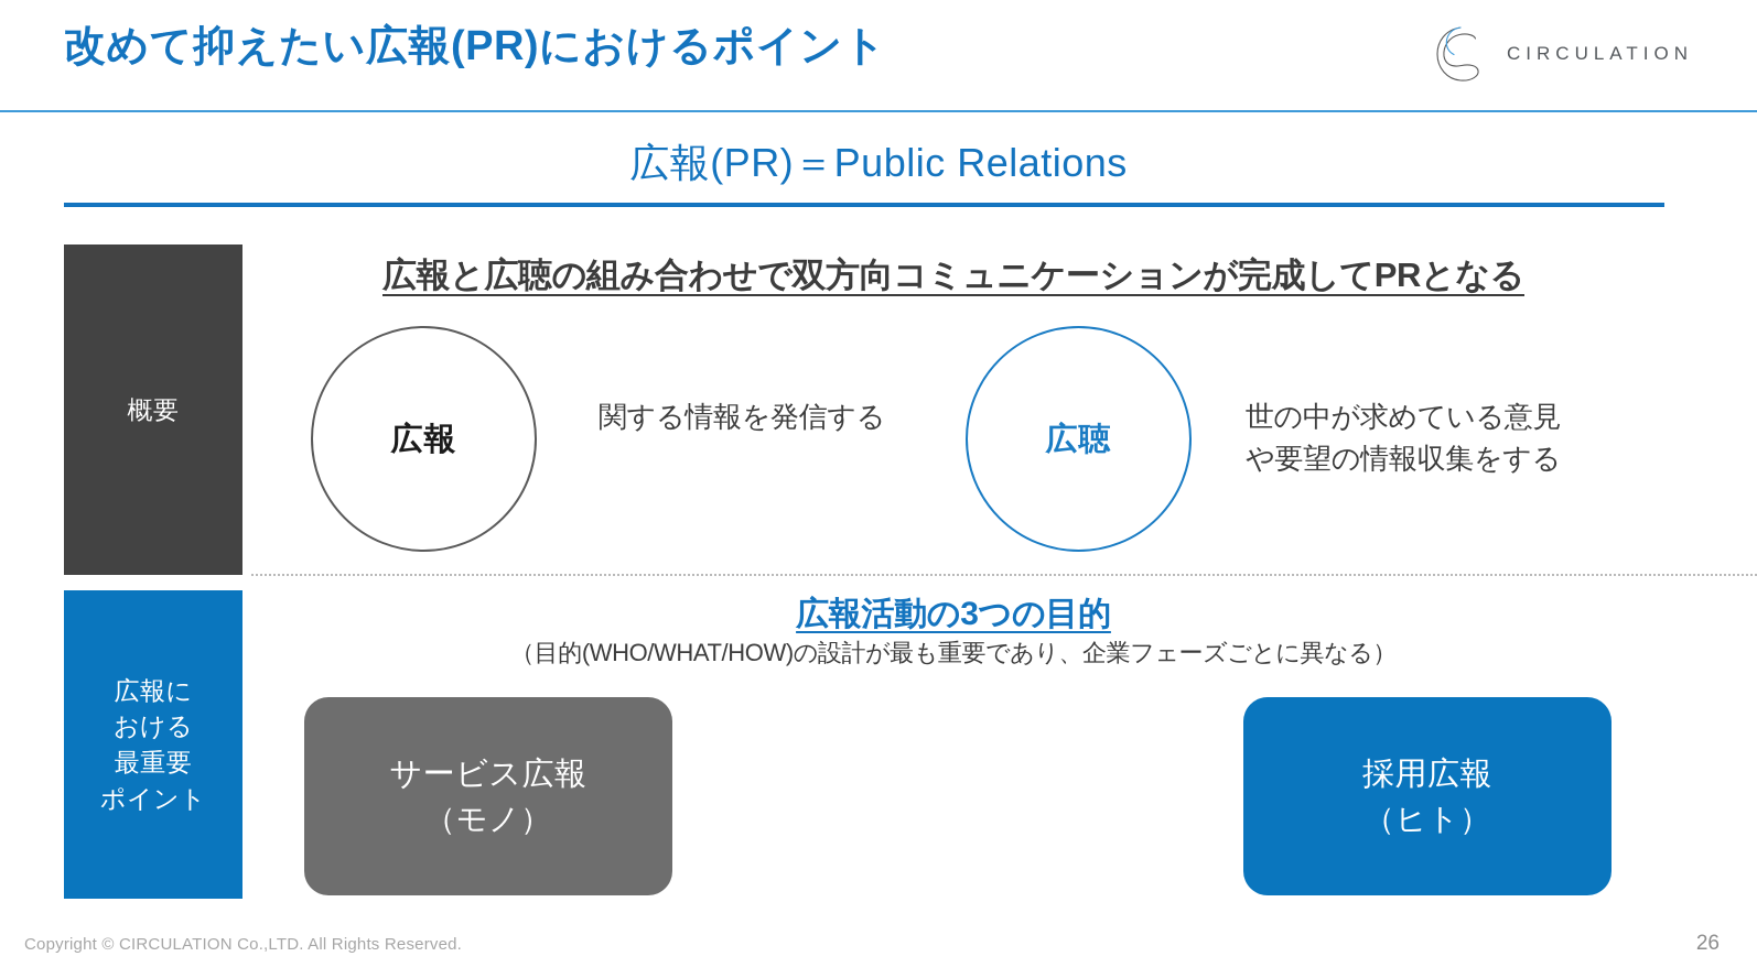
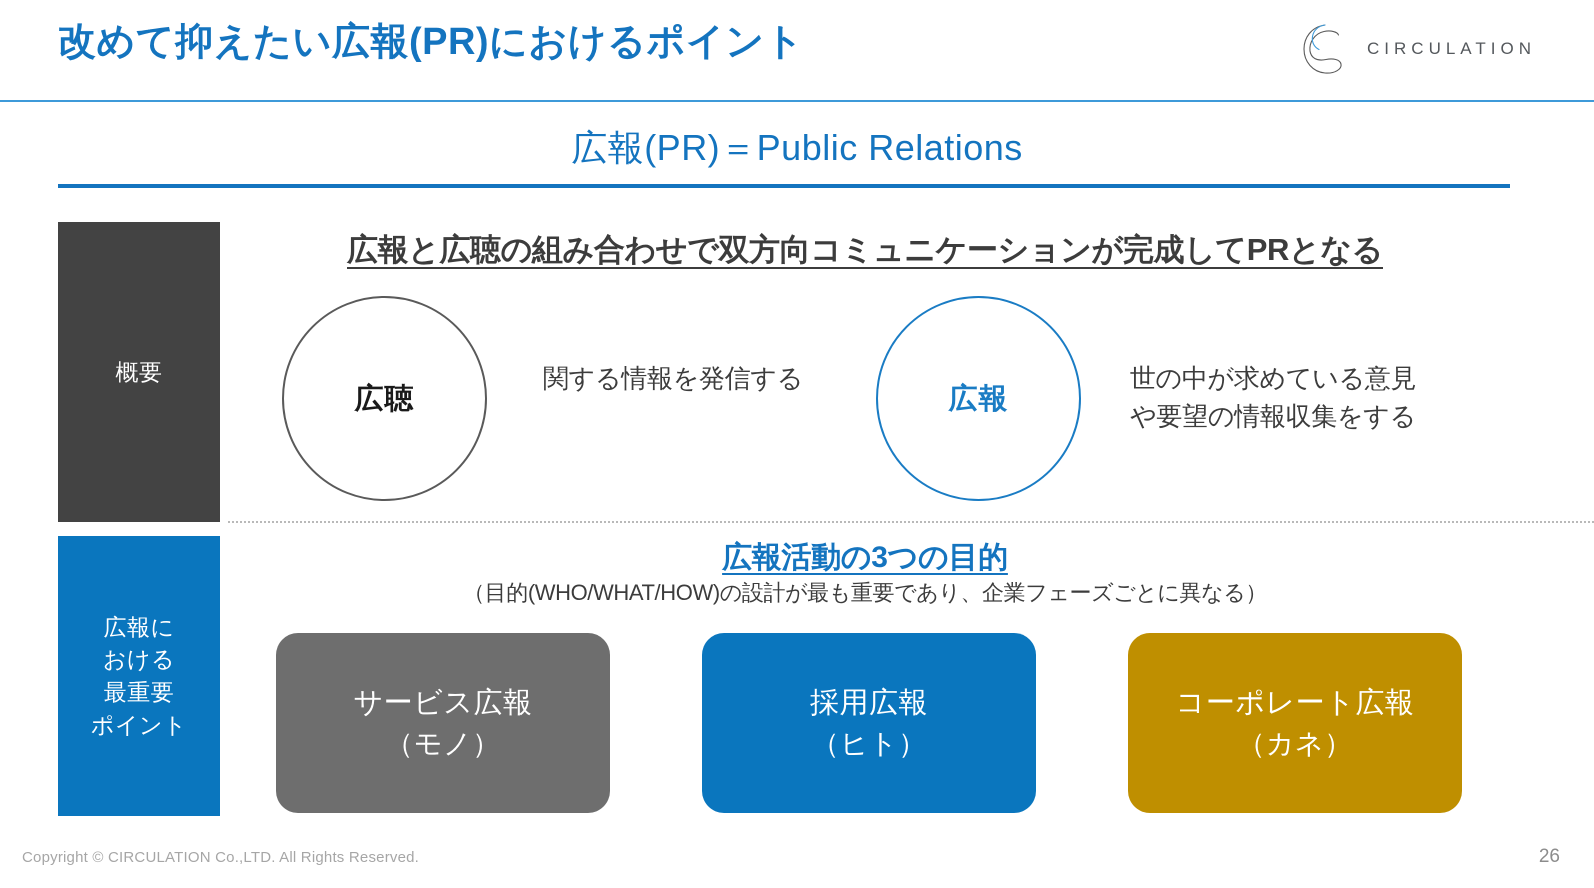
  改めて抑えたい広報(PR)におけるポイント
  CIRCULATION
  広報(PR)＝Public Relations
  概要
  広報と広聴の組み合わせで双方向コミュニケーションが完成してPRとなる
- 広報
+ 広聴
  関する情報を発信する
- 広聴
+ 広報
  世の中が求めている意見
  や要望の情報収集をする
  広報に
  おける
  最重要
  ポイント
  広報活動の3つの目的
  （目的(WHO/WHAT/HOW)の設計が最も重要であり、企業フェーズごとに異なる）
  サービス広報
  （モノ）
  採用広報
  （ヒト）
+ コーポレート広報
+ （カネ）
  Copyright © CIRCULATION Co.,LTD. All Rights Reserved.
  26
